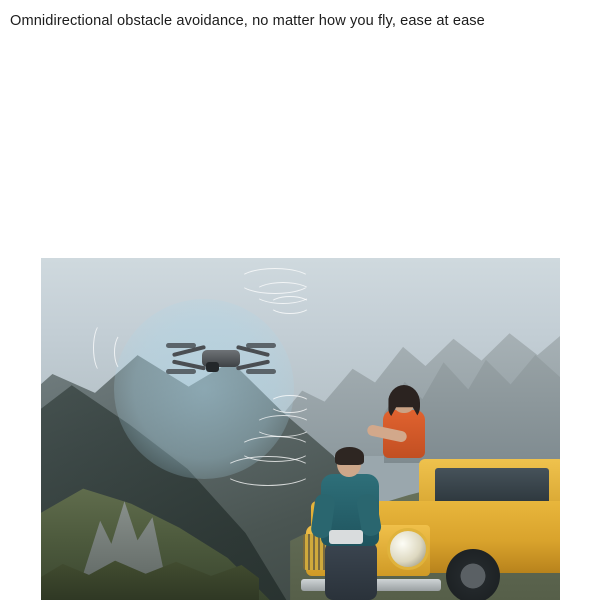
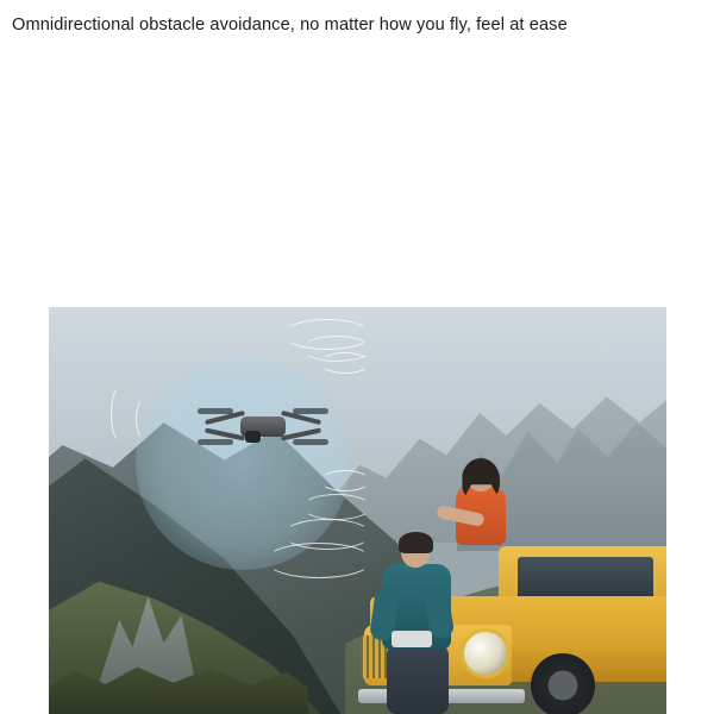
- Omnidirectional obstacle avoidance, no matter how you fly, ease at ease
+ Omnidirectional obstacle avoidance, no matter how you fly, feel at ease
